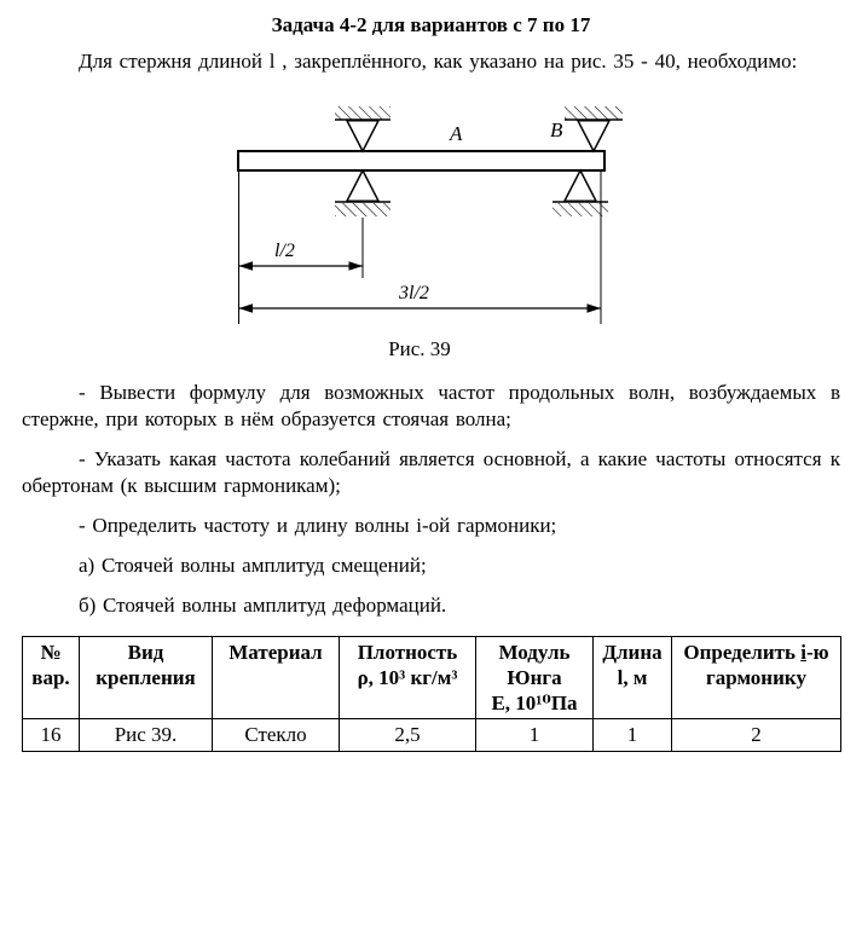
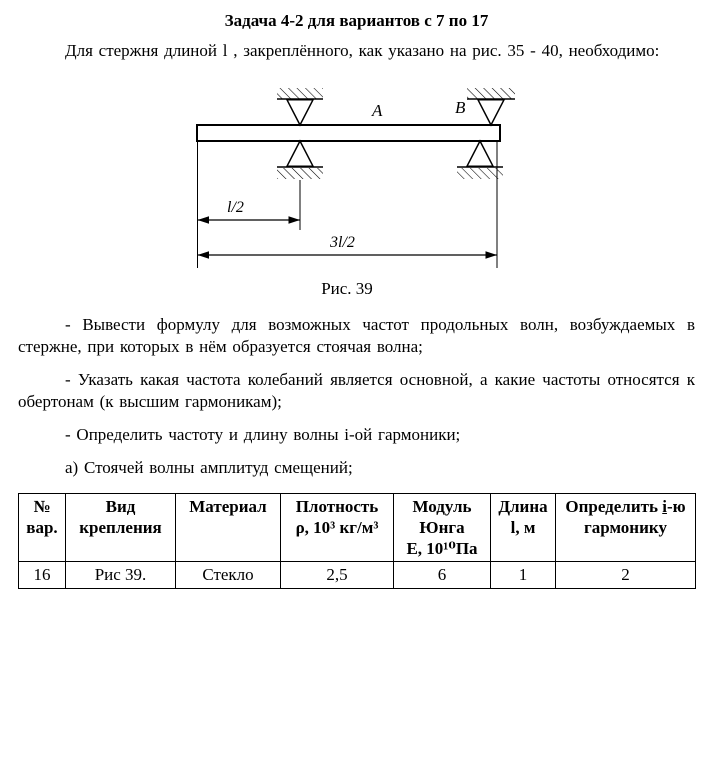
  Задача 4-2 для вариантов с 7 по 17
  Для стержня длиной l , закреплённого, как указано на рис. 35 - 40, необходимо:
  A
  B
  l/2
  3l/2
  Рис. 39
  - Вывести формулу для возможных частот продольных волн, возбуждаемых в стержне, при которых в нём образуется стоячая волна;
  - Указать какая частота колебаний является основной, а какие частоты относятся к обертонам (к высшим гармоникам);
  - Определить частоту и длину волны i-ой гармоники;
  а) Стоячей волны амплитуд смещений;
- б) Стоячей волны амплитуд деформаций.
  № вар.	Вид крепления	Материал	Плотность ρ, 10³ кг/м³	Модуль Юнга Е, 10¹⁰Па	Длина l, м	Определить i-ю гармонику
- 16	Рис 39.	Стекло	2,5	1	1	2
+ 16	Рис 39.	Стекло	2,5	6	1	2
